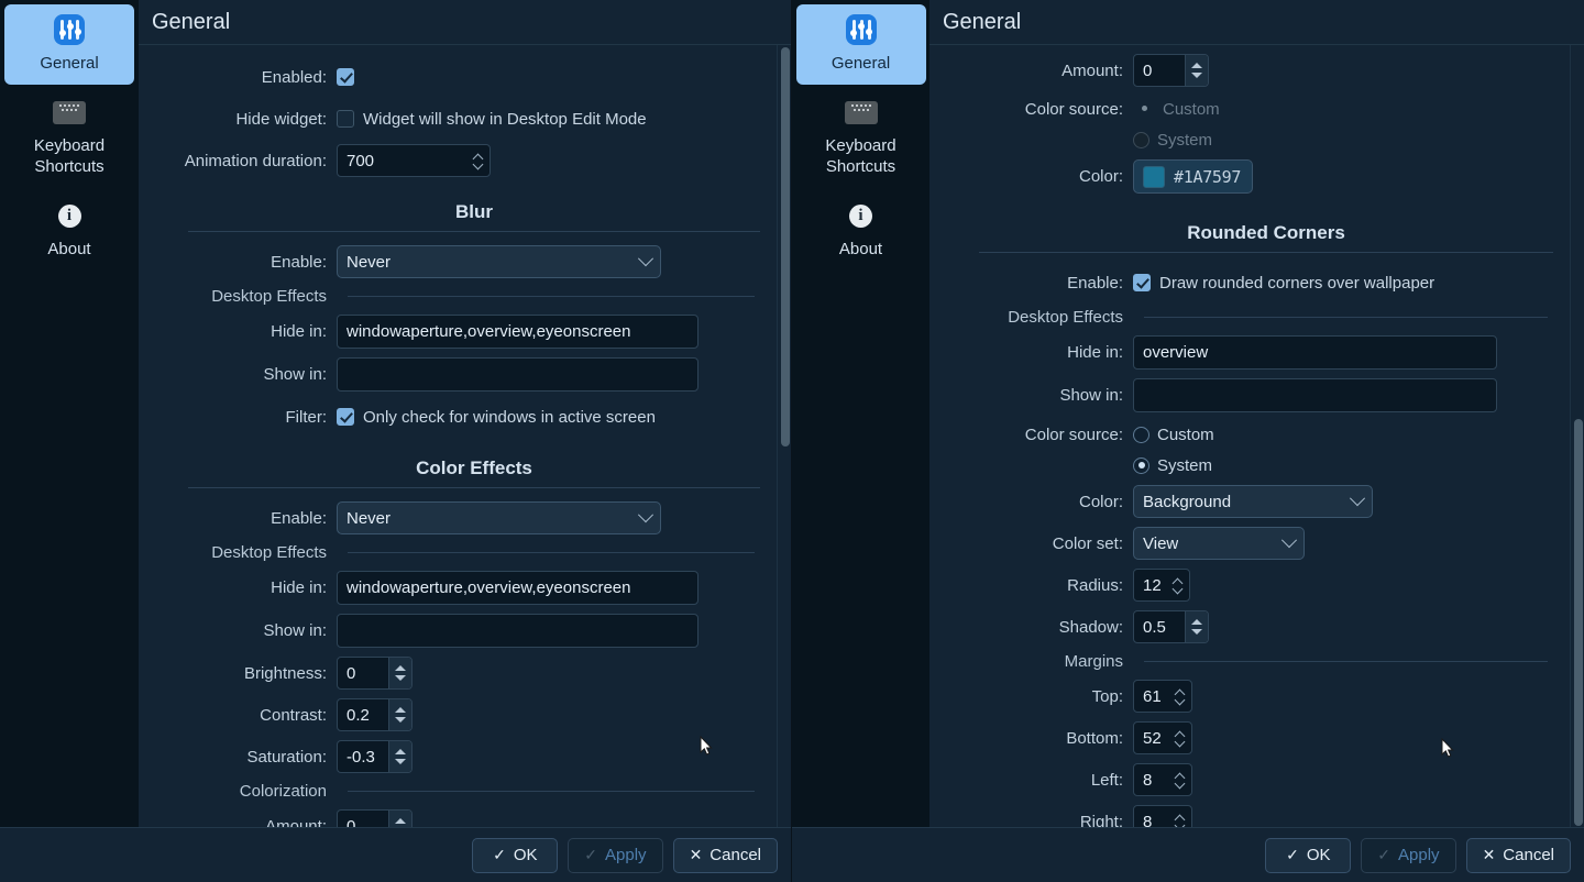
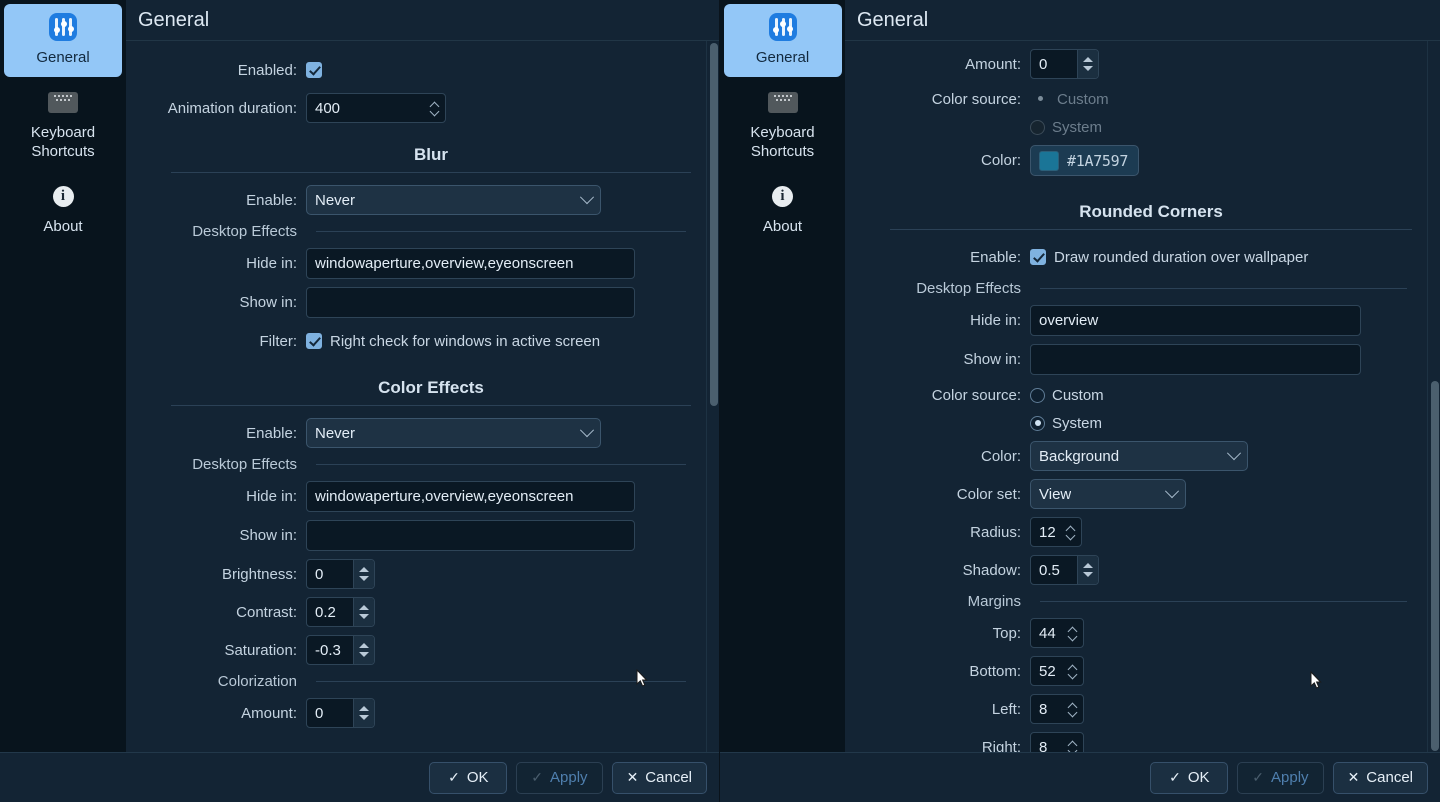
  General
  Keyboard
  Shortcuts
  i
  About
  General
  Enabled:
- Hide widget:
- Widget will show in Desktop Edit Mode
  Animation duration:
- 700
+ 400
  Blur
  Enable:
  Never
  Desktop Effects
  Hide in:
  windowaperture,overview,eyeonscreen
  Show in:
  Filter:
- Only check for windows in active screen
+ Right check for windows in active screen
  Color Effects
  Enable:
  Never
  Desktop Effects
  Hide in:
  windowaperture,overview,eyeonscreen
  Show in:
  Brightness:
  0
  Contrast:
  0.2
  Saturation:
  -0.3
  Colorization
  Amount:
  0
  ✓
  OK
  ✓
  Apply
  ✕
  Cancel
  General
  Keyboard
  Shortcuts
  i
  About
  General
  Amount:
  0
  Color source:
  Custom
  System
  Color:
  #1A7597
  Rounded Corners
  Enable:
- Draw rounded corners over wallpaper
+ Draw rounded duration over wallpaper
  Desktop Effects
  Hide in:
  overview
  Show in:
  Color source:
  Custom
  System
  Color:
  Background
  Color set:
  View
  Radius:
  12
  Shadow:
  0.5
  Margins
  Top:
- 61
+ 44
  Bottom:
  52
  Left:
  8
  Right:
  8
  ✓
  OK
  ✓
  Apply
  ✕
  Cancel
